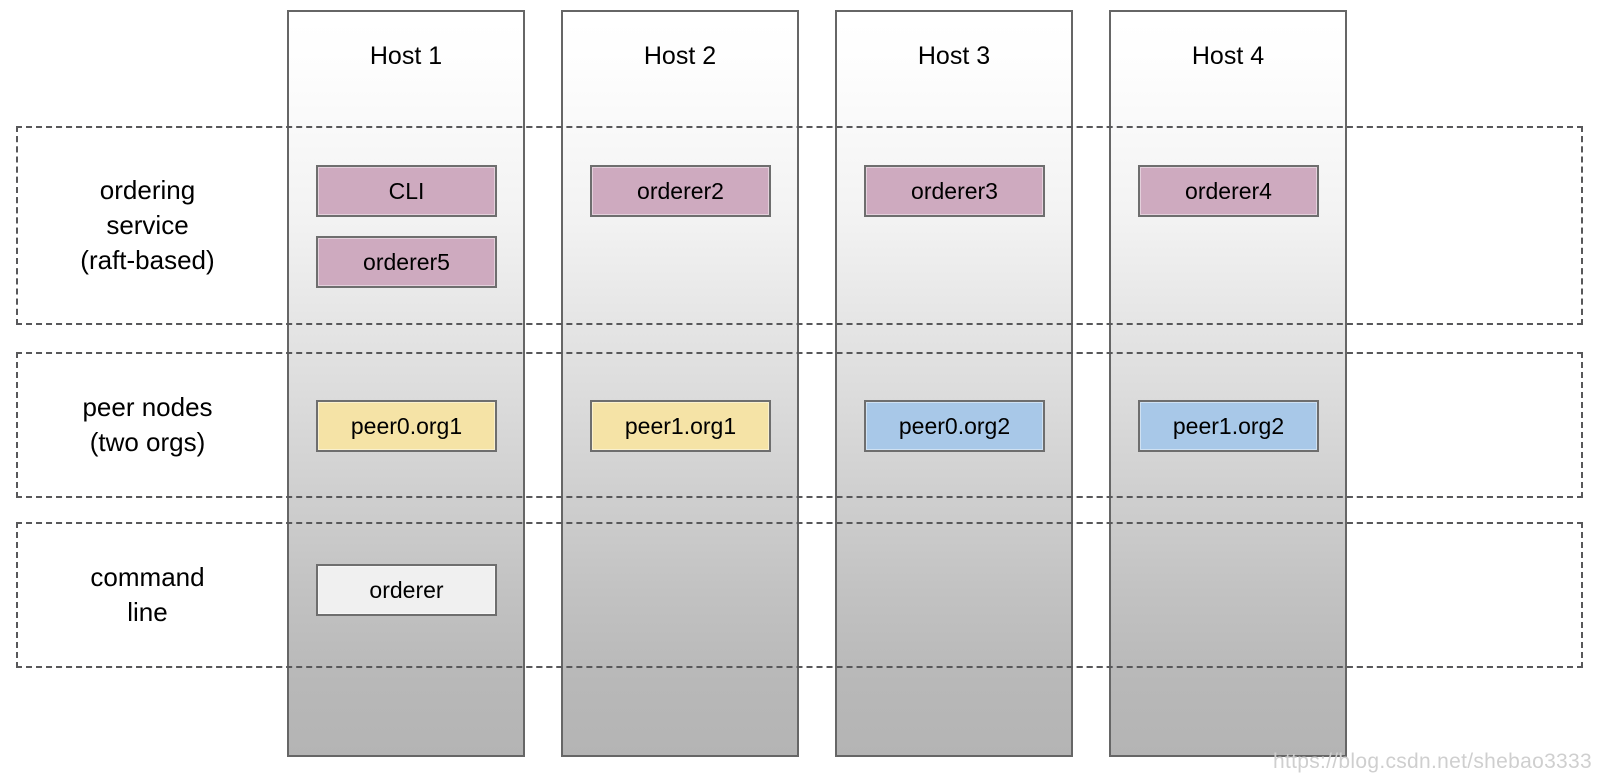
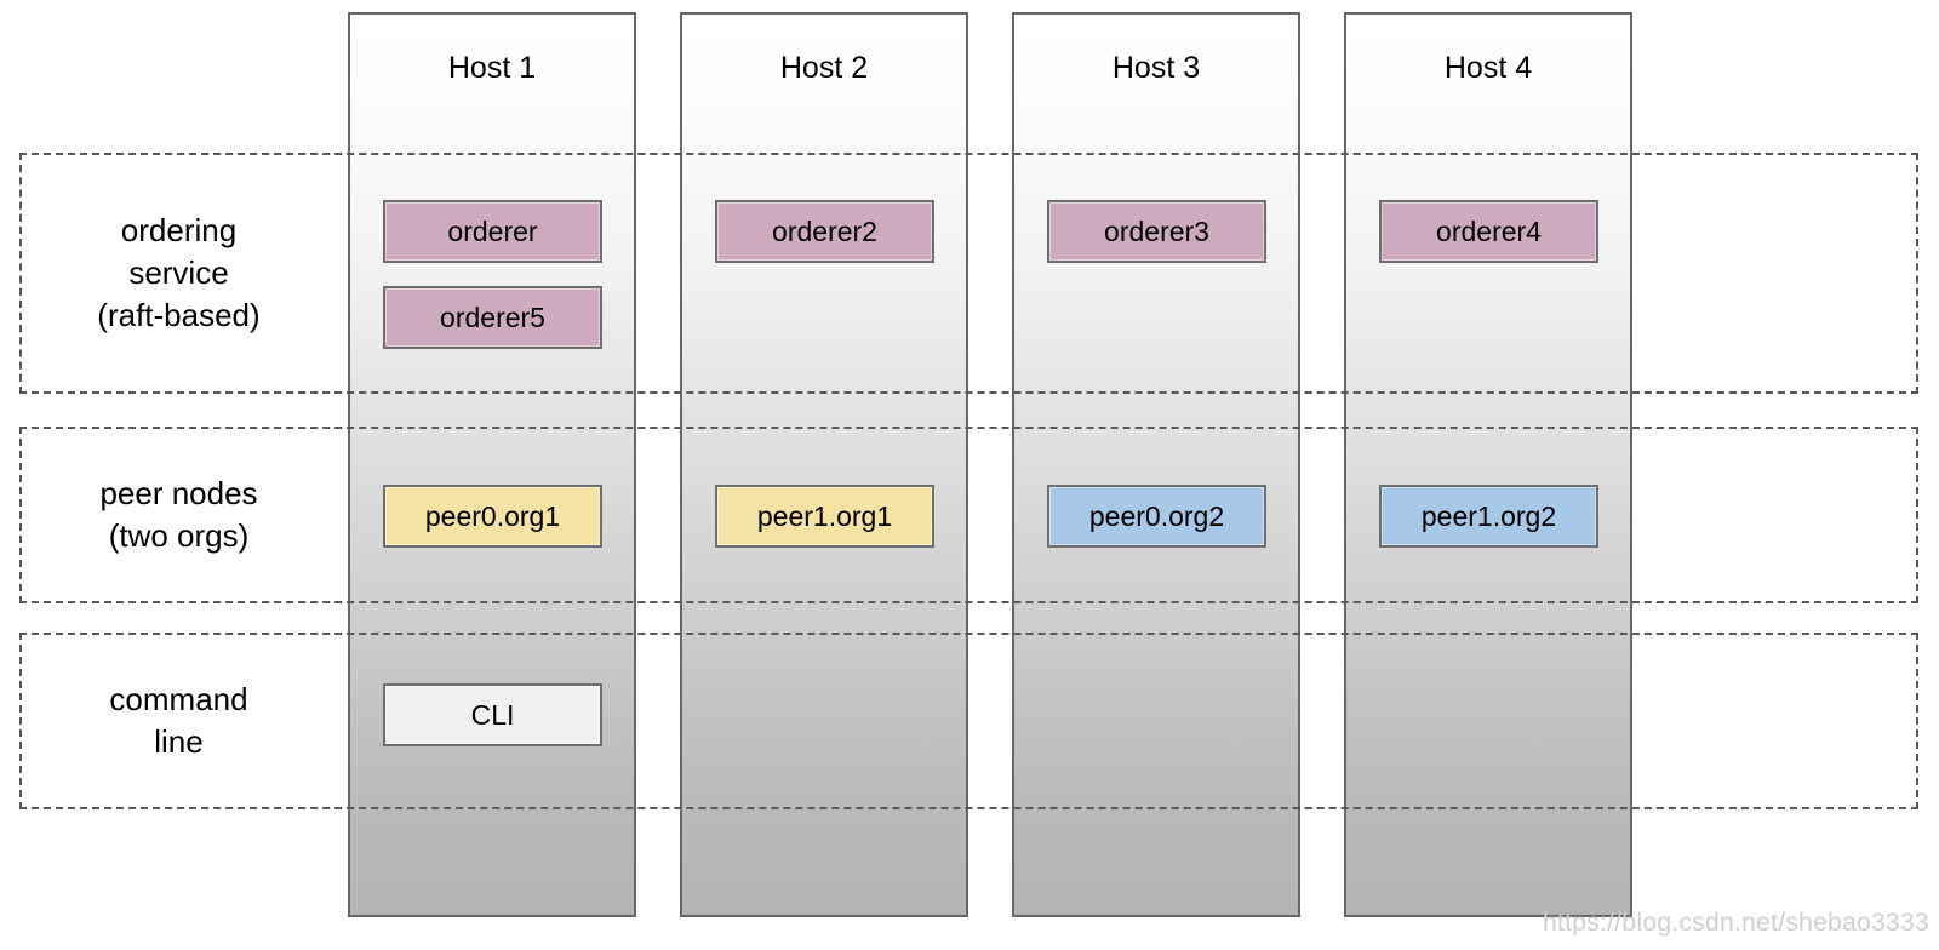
  ordering
  service
  (raft-based)
  peer nodes
  (two orgs)
  command
  line
  Host 1
  Host 2
  Host 3
  Host 4
- CLI
+ orderer
  orderer5
  peer0.org1
- orderer
+ CLI
  orderer2
  peer1.org1
  orderer3
  peer0.org2
  orderer4
  peer1.org2
  https://blog.csdn.net/shebao3333
